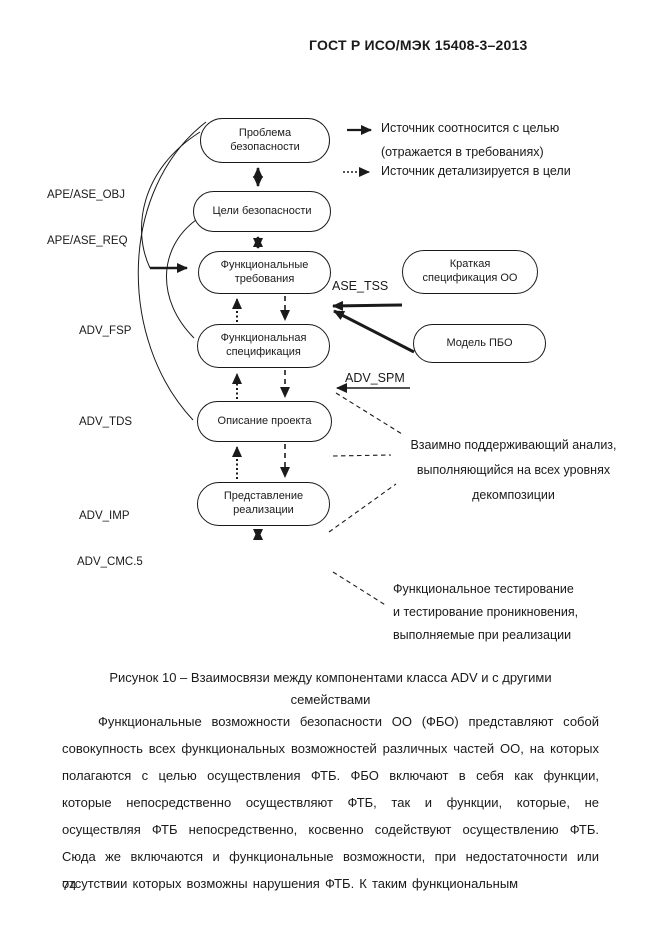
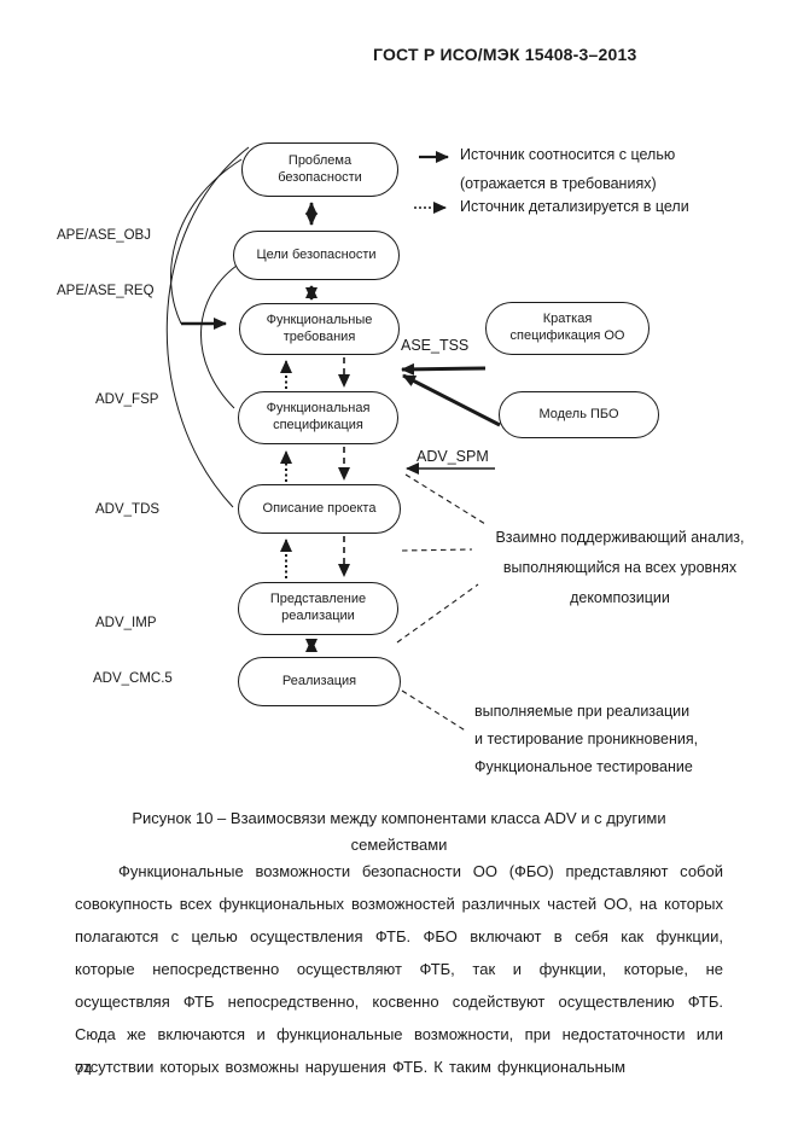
  ГОСТ Р ИСО/МЭК 15408-3–2013
  Источник соотносится с целью
  (отражается в требованиях)
  Источник детализируется в цели
  Проблема безопасности
  Цели безопасности
  Функциональные требования
  Функциональная спецификация
  Описание проекта
  Представление реализации
+ Реализация
  Краткая спецификация ОО
  Модель ПБО
  APE/ASE_OBJ
  APE/ASE_REQ
  ADV_FSP
  ADV_TDS
  ADV_IMP
  ADV_CMC.5
  ASE_TSS
  ADV_SPM
  Взаимно поддерживающий анализ,
  выполняющийся на всех уровнях
  декомпозиции
- Функциональное тестирование
+ выполняемые при реализации
  и тестирование проникновения,
- выполняемые при реализации
+ Функциональное тестирование
  Рисунок 10 – Взаимосвязи между компонентами класса ADV и с другими
  семействами
  Функциональные возможности безопасности ОО (ФБО) представляют собой совокупность всех функциональных возможностей различных частей ОО, на которых полагаются с целью осуществления ФТБ. ФБО включают в себя как функции, которые непосредственно осуществляют ФТБ, так и функции, которые, не осуществляя ФТБ непосредственно, косвенно содействуют осуществлению ФТБ. Сюда же включаются и функциональные возможности, при недостаточности или отсутствии которых возможны нарушения ФТБ. К таким функциональным
  74
